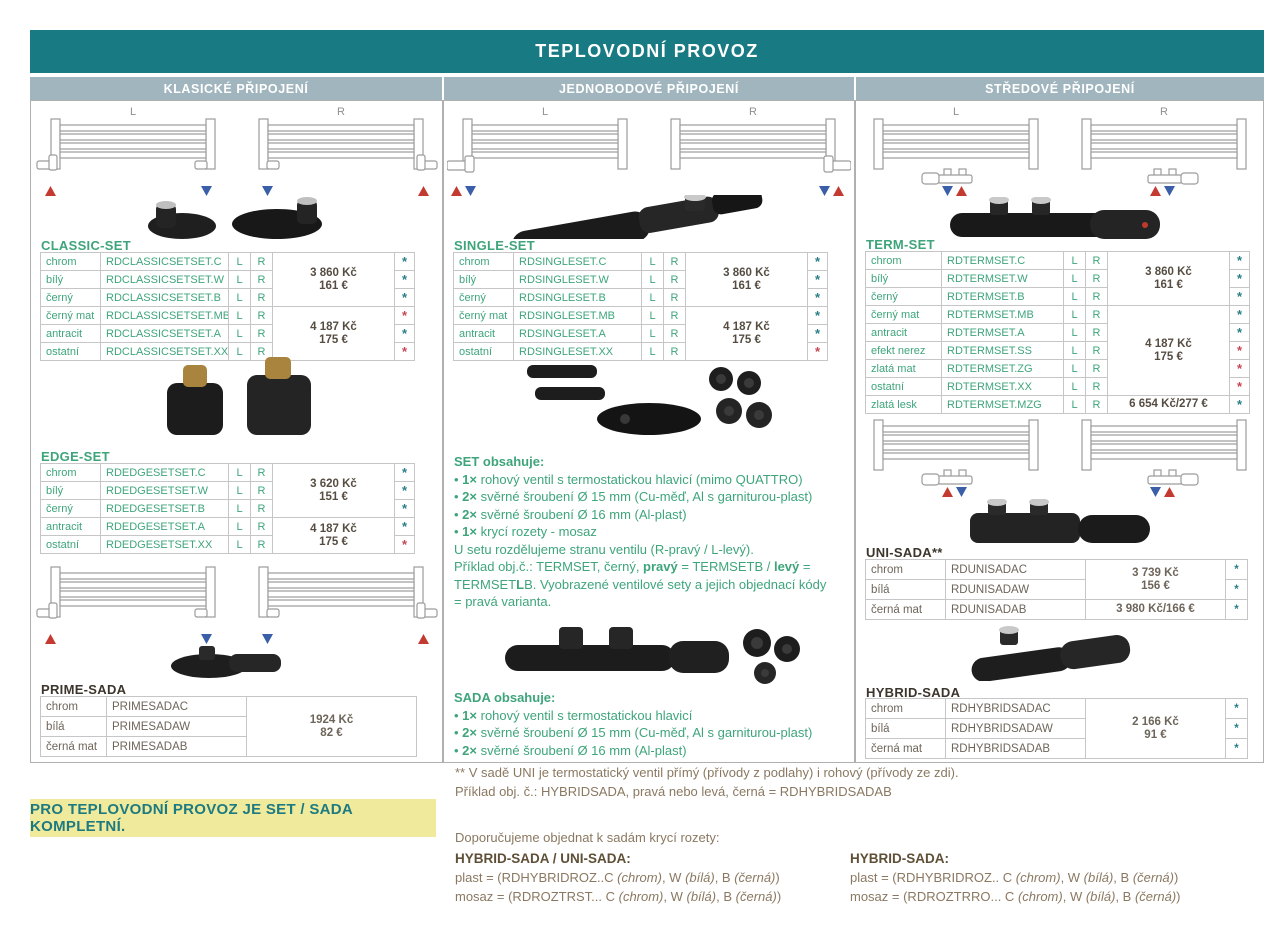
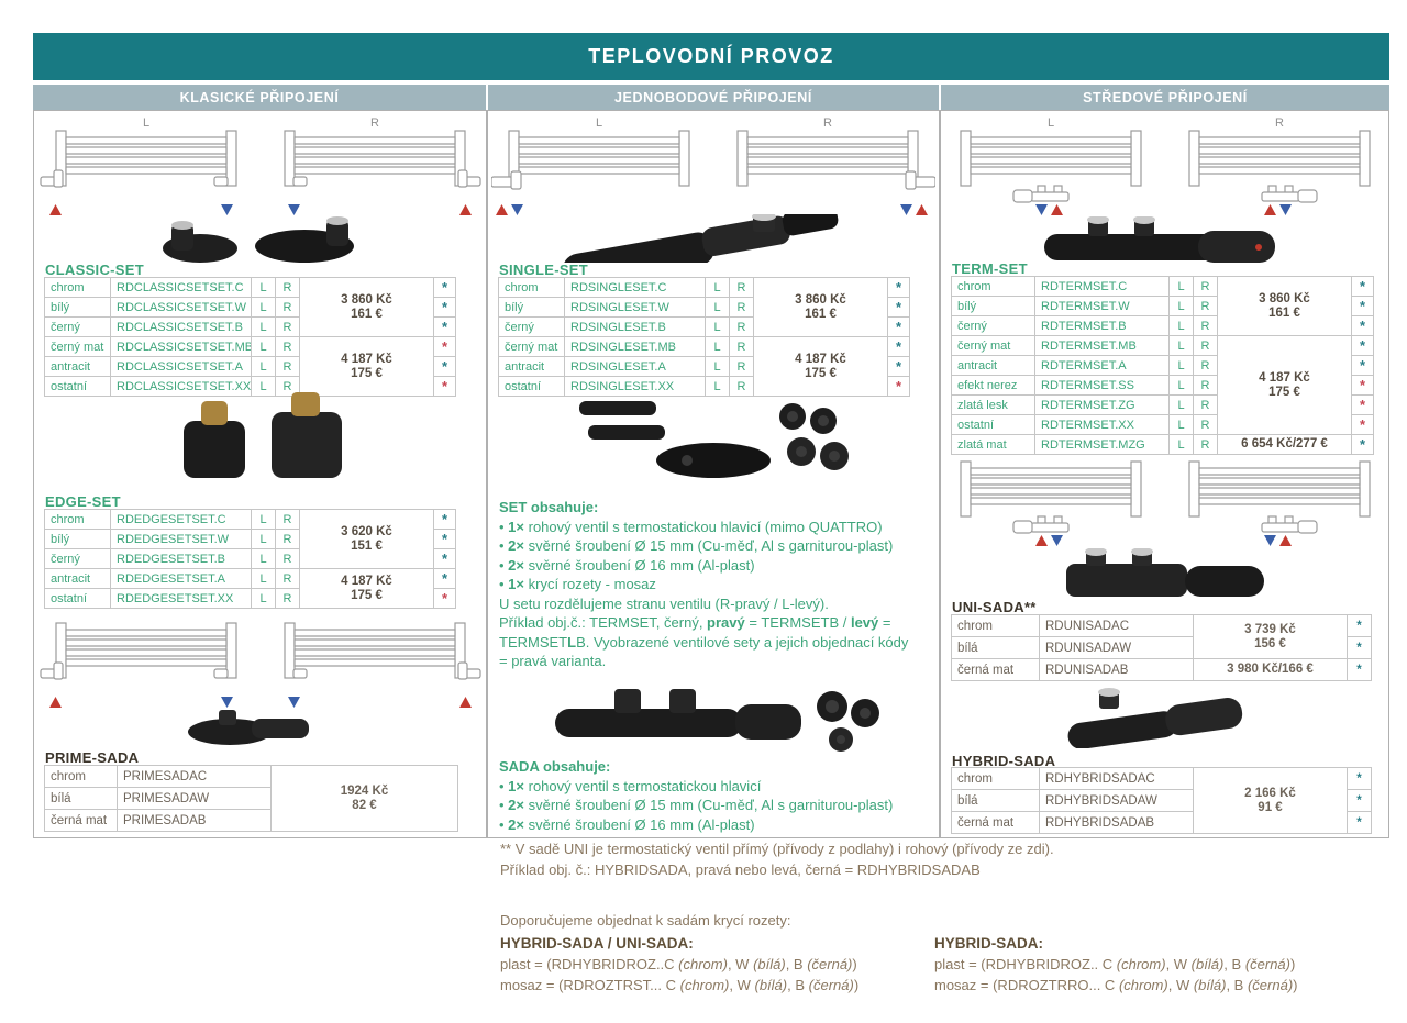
  TEPLOVODNÍ PROVOZ
  KLASICKÉ PŘIPOJENÍ
  JEDNOBODOVÉ PŘIPOJENÍ
  STŘEDOVÉ PŘIPOJENÍ
  L
  R
  CLASSIC-SET
  chrom	RDCLASSICSETSET.C	L	R	3 860 Kč161 €	*
  bílý	RDCLASSICSETSET.W	L	R	*
  černý	RDCLASSICSETSET.B	L	R	*
  černý mat	RDCLASSICSETSET.MB	L	R	4 187 Kč175 €	*
  antracit	RDCLASSICSETSET.A	L	R	*
  ostatní	RDCLASSICSETSET.XX	L	R	*
  EDGE-SET
  chrom	RDEDGESETSET.C	L	R	3 620 Kč151 €	*
  bílý	RDEDGESETSET.W	L	R	*
  černý	RDEDGESETSET.B	L	R	*
  antracit	RDEDGESETSET.A	L	R	4 187 Kč175 €	*
  ostatní	RDEDGESETSET.XX	L	R	*
  PRIME-SADA
  chrom	PRIMESADAC	1924 Kč82 €
  bílá	PRIMESADAW
  černá mat	PRIMESADAB
  L
  R
  SINGLE-SET
  chrom	RDSINGLESET.C	L	R	3 860 Kč161 €	*
  bílý	RDSINGLESET.W	L	R	*
  černý	RDSINGLESET.B	L	R	*
  černý mat	RDSINGLESET.MB	L	R	4 187 Kč175 €	*
  antracit	RDSINGLESET.A	L	R	*
  ostatní	RDSINGLESET.XX	L	R	*
  SET obsahuje:
  • 1× rohový ventil s termostatickou hlavicí (mimo QUATTRO)
  • 2× svěrné šroubení Ø 15 mm (Cu-měď, Al s garniturou-plast)
  • 2× svěrné šroubení Ø 16 mm (Al-plast)
  • 1× krycí rozety - mosaz
  U setu rozdělujeme stranu ventilu (R-pravý / L-levý).
  Příklad obj.č.: TERMSET, černý, pravý = TERMSETB / levý =
  TERMSETLB. Vyobrazené ventilové sety a jejich objednací kódy
  = pravá varianta.
  SADA obsahuje:
  • 1× rohový ventil s termostatickou hlavicí
  • 2× svěrné šroubení Ø 15 mm (Cu-měď, Al s garniturou-plast)
  • 2× svěrné šroubení Ø 16 mm (Al-plast)
  L
  R
  TERM-SET
  chrom	RDTERMSET.C	L	R	3 860 Kč161 €	*
  bílý	RDTERMSET.W	L	R	*
  černý	RDTERMSET.B	L	R	*
  černý mat	RDTERMSET.MB	L	R	4 187 Kč175 €	*
  antracit	RDTERMSET.A	L	R	*
  efekt nerez	RDTERMSET.SS	L	R	*
- zlatá mat	RDTERMSET.ZG	L	R	*
+ zlatá lesk	RDTERMSET.ZG	L	R	*
  ostatní	RDTERMSET.XX	L	R	*
- zlatá lesk	RDTERMSET.MZG	L	R	6 654 Kč/277 €	*
+ zlatá mat	RDTERMSET.MZG	L	R	6 654 Kč/277 €	*
  UNI-SADA**
  chrom	RDUNISADAC	3 739 Kč156 €	*
  bílá	RDUNISADAW	*
  černá mat	RDUNISADAB	3 980 Kč/166 €	*
  HYBRID-SADA
  chrom	RDHYBRIDSADAC	2 166 Kč91 €	*
  bílá	RDHYBRIDSADAW	*
  černá mat	RDHYBRIDSADAB	*
  ** V sadě UNI je termostatický ventil přímý (přívody z podlahy) i rohový (přívody ze zdi).
  Příklad obj. č.: HYBRIDSADA, pravá nebo levá, černá = RDHYBRIDSADAB
- PRO TEPLOVODNÍ PROVOZ JE SET / SADA KOMPLETNÍ.
  Doporučujeme objednat k sadám krycí rozety:
  HYBRID-SADA / UNI-SADA:
  plast = (RDHYBRIDROZ..C (chrom), W (bílá), B (černá))
  mosaz = (RDROZTRST... C (chrom), W (bílá), B (černá))
  HYBRID-SADA:
  plast = (RDHYBRIDROZ.. C (chrom), W (bílá), B (černá))
  mosaz = (RDROZTRRO... C (chrom), W (bílá), B (černá))
